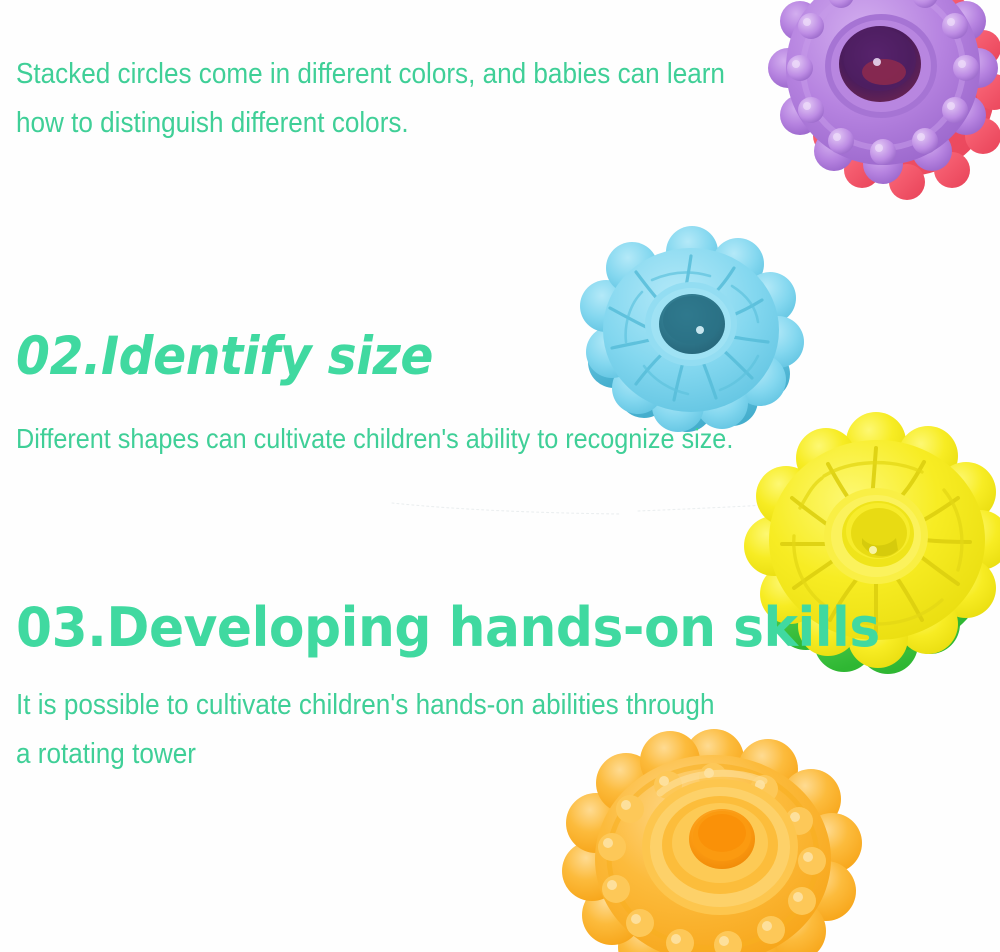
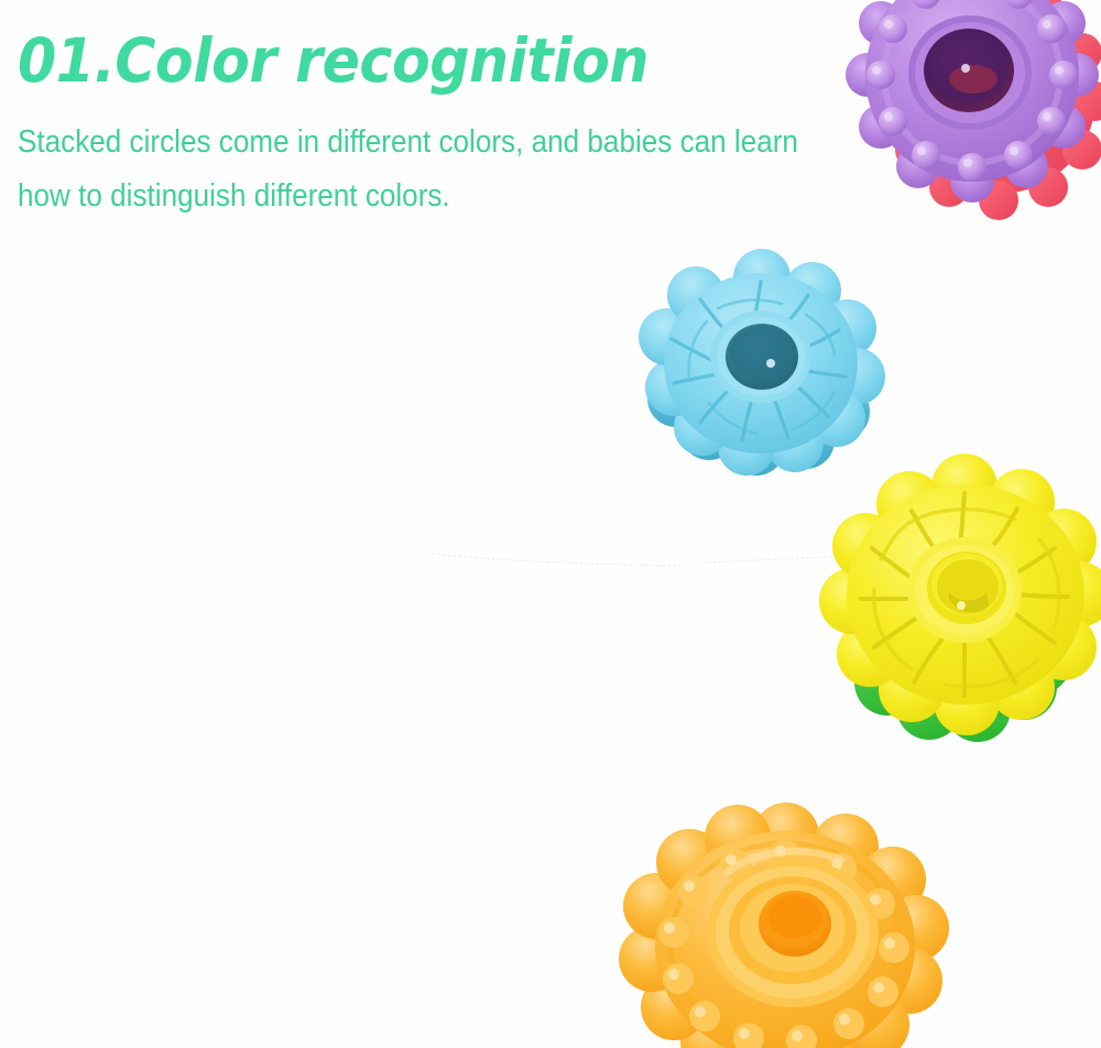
+ 01.Color recognition
  Stacked circles come in different colors, and babies can learn
  how to distinguish different colors.
- 02.Identify size
- Different shapes can cultivate children's ability to recognize size.
- 03.Developing hands-on skills
- It is possible to cultivate children's hands-on abilities through
- a rotating tower
